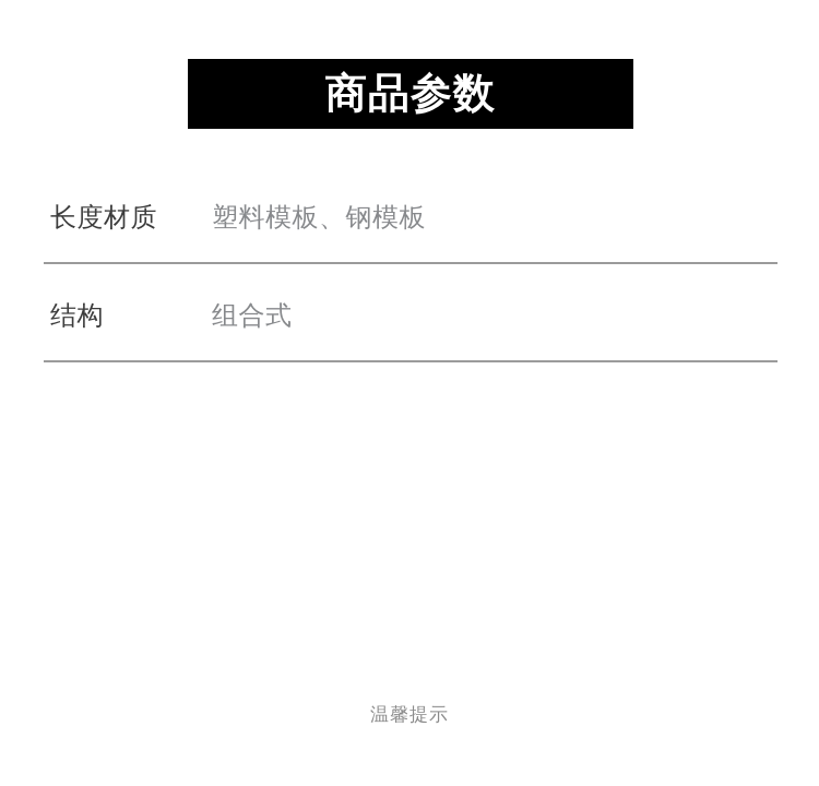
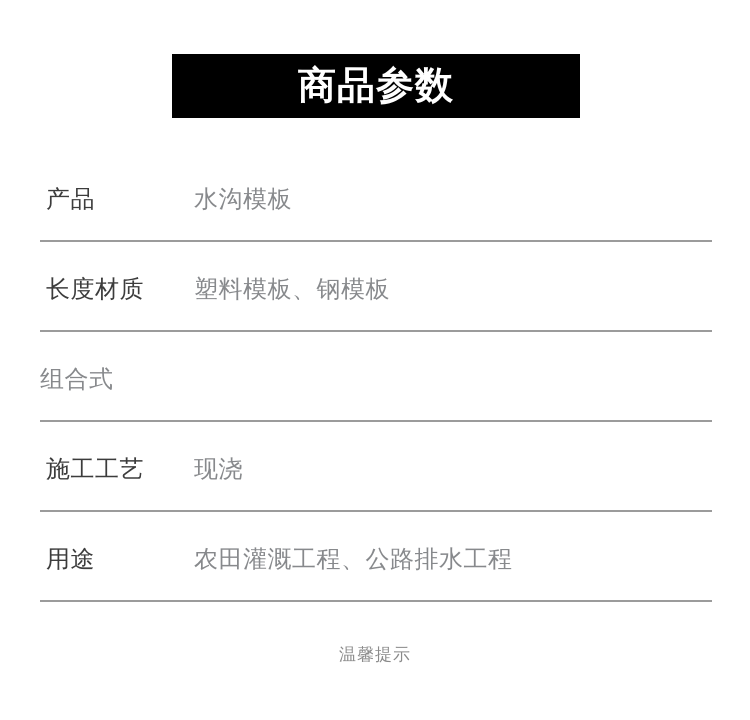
  商品参数
+ 产品
+ 水沟模板
  长度材质
  塑料模板、钢模板
- 结构
  组合式
+ 施工工艺
+ 现浇
+ 用途
+ 农田灌溉工程、公路排水工程
  温馨提示
